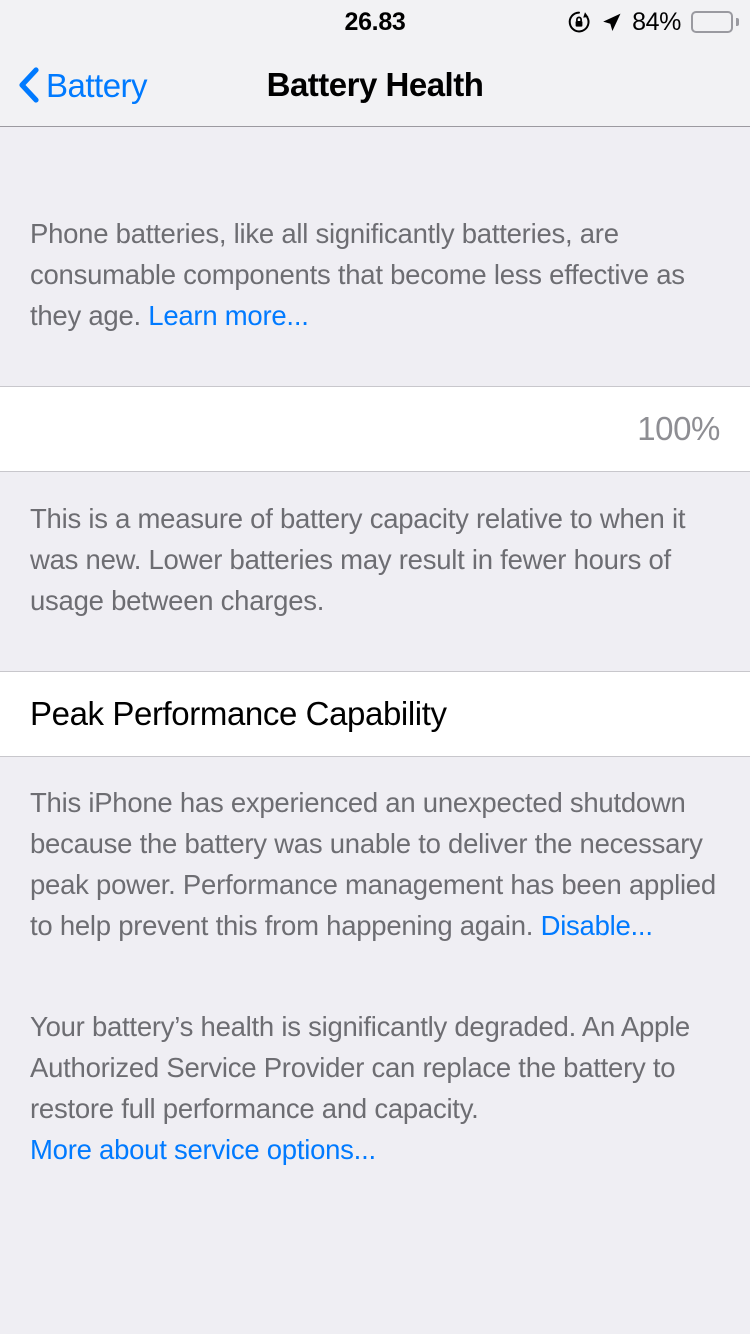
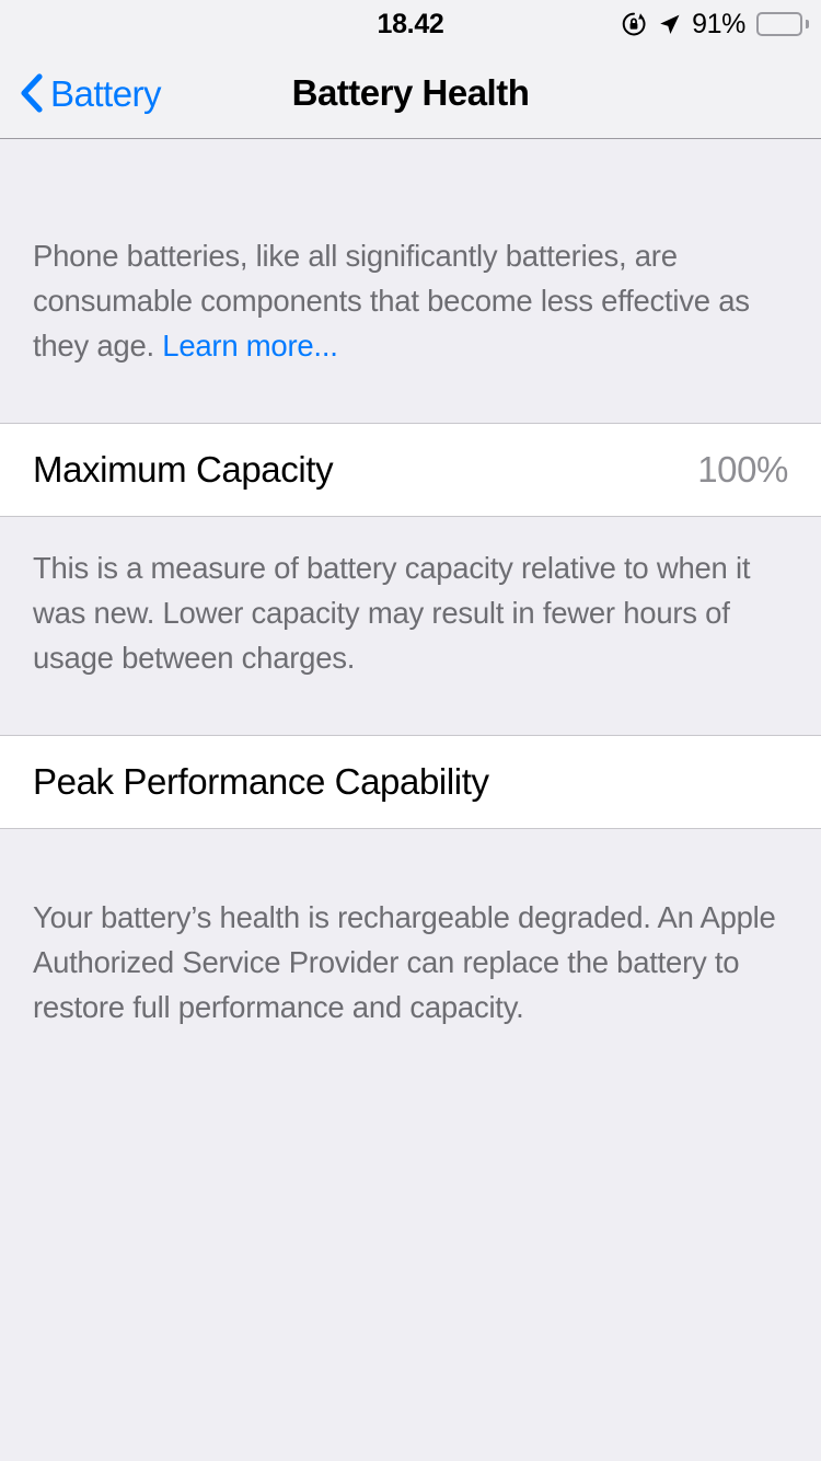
- 26.83
+ 18.42
- 84%
+ 91%
  Battery
  Battery Health
  Phone batteries, like all significantly batteries, are consumable components that become less effective as they age. Learn more...
+ Maximum Capacity
  100%
- This is a measure of battery capacity relative to when it was new. Lower batteries may result in fewer hours of usage between charges.
+ This is a measure of battery capacity relative to when it was new. Lower capacity may result in fewer hours of usage between charges.
  Peak Performance Capability
- This iPhone has experienced an unexpected shutdown because the battery was unable to deliver the necessary peak power. Performance management has been applied to help prevent this from happening again. Disable...
- Your battery’s health is significantly degraded. An Apple Authorized Service Provider can replace the battery to restore full performance and capacity.
+ Your battery’s health is rechargeable degraded. An Apple Authorized Service Provider can replace the battery to restore full performance and capacity.
- More about service options...
